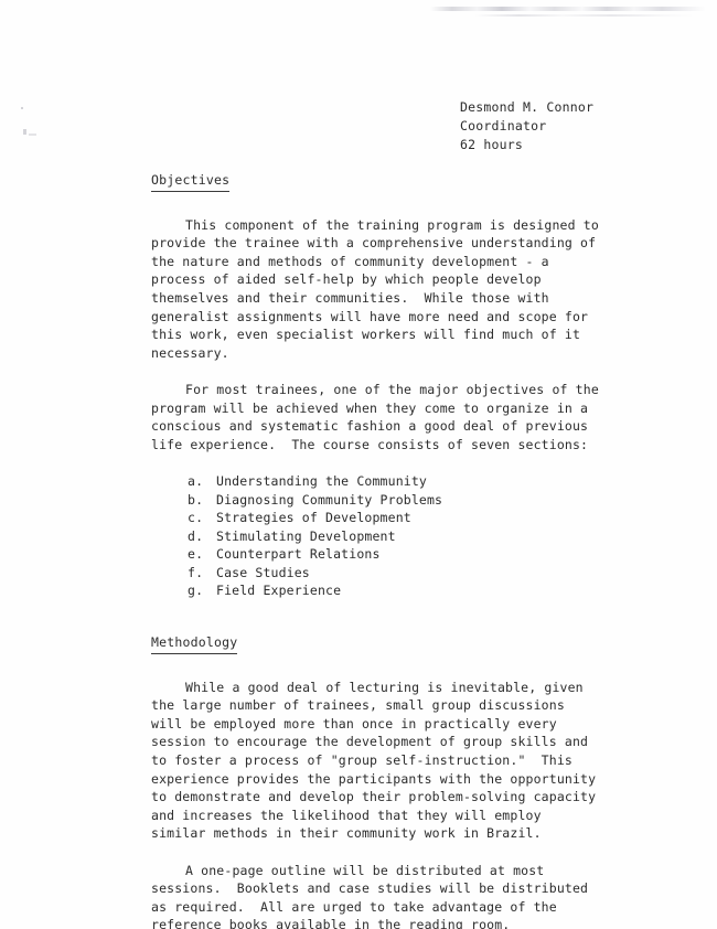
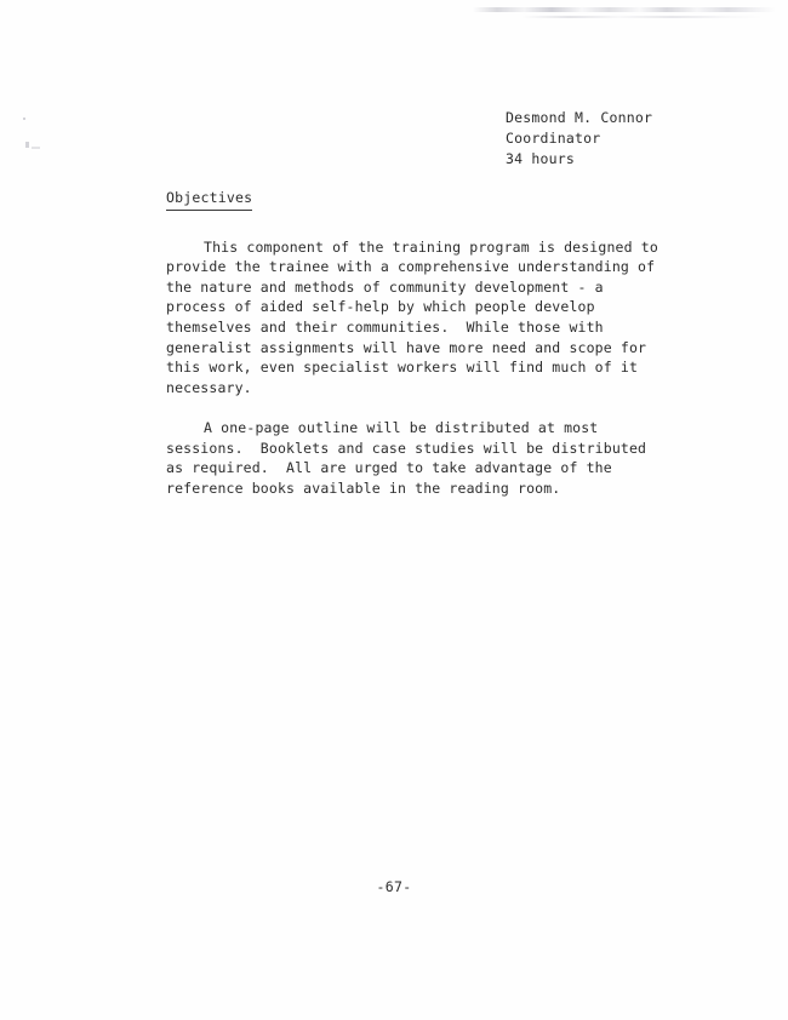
  Desmond M. Connor
  Coordinator
- 62 hours
+ 34 hours
  Objectives
  This component of the training program is designed to provide the trainee with a comprehensive understanding of the nature and methods of community development - a process of aided self-help by which people develop themselves and their communities. While those with generalist assignments will have more need and scope for this work, even specialist workers will find much of it necessary.
- For most trainees, one of the major objectives of the program will be achieved when they come to organize in a conscious and systematic fashion a good deal of previous life experience. The course consists of seven sections:
- a.
- Understanding the Community
- b.
- Diagnosing Community Problems
- c.
- Strategies of Development
- d.
- Stimulating Development
- e.
- Counterpart Relations
- f.
- Case Studies
- g.
- Field Experience
- Methodology
- While a good deal of lecturing is inevitable, given the large number of trainees, small group discussions will be employed more than once in practically every session to encourage the development of group skills and to foster a process of "group self-instruction." This experience provides the participants with the opportunity to demonstrate and develop their problem-solving capacity and increases the likelihood that they will employ similar methods in their community work in Brazil.
  A one-page outline will be distributed at most sessions. Booklets and case studies will be distributed as required. All are urged to take advantage of the reference books available in the reading room.
+ -67-
